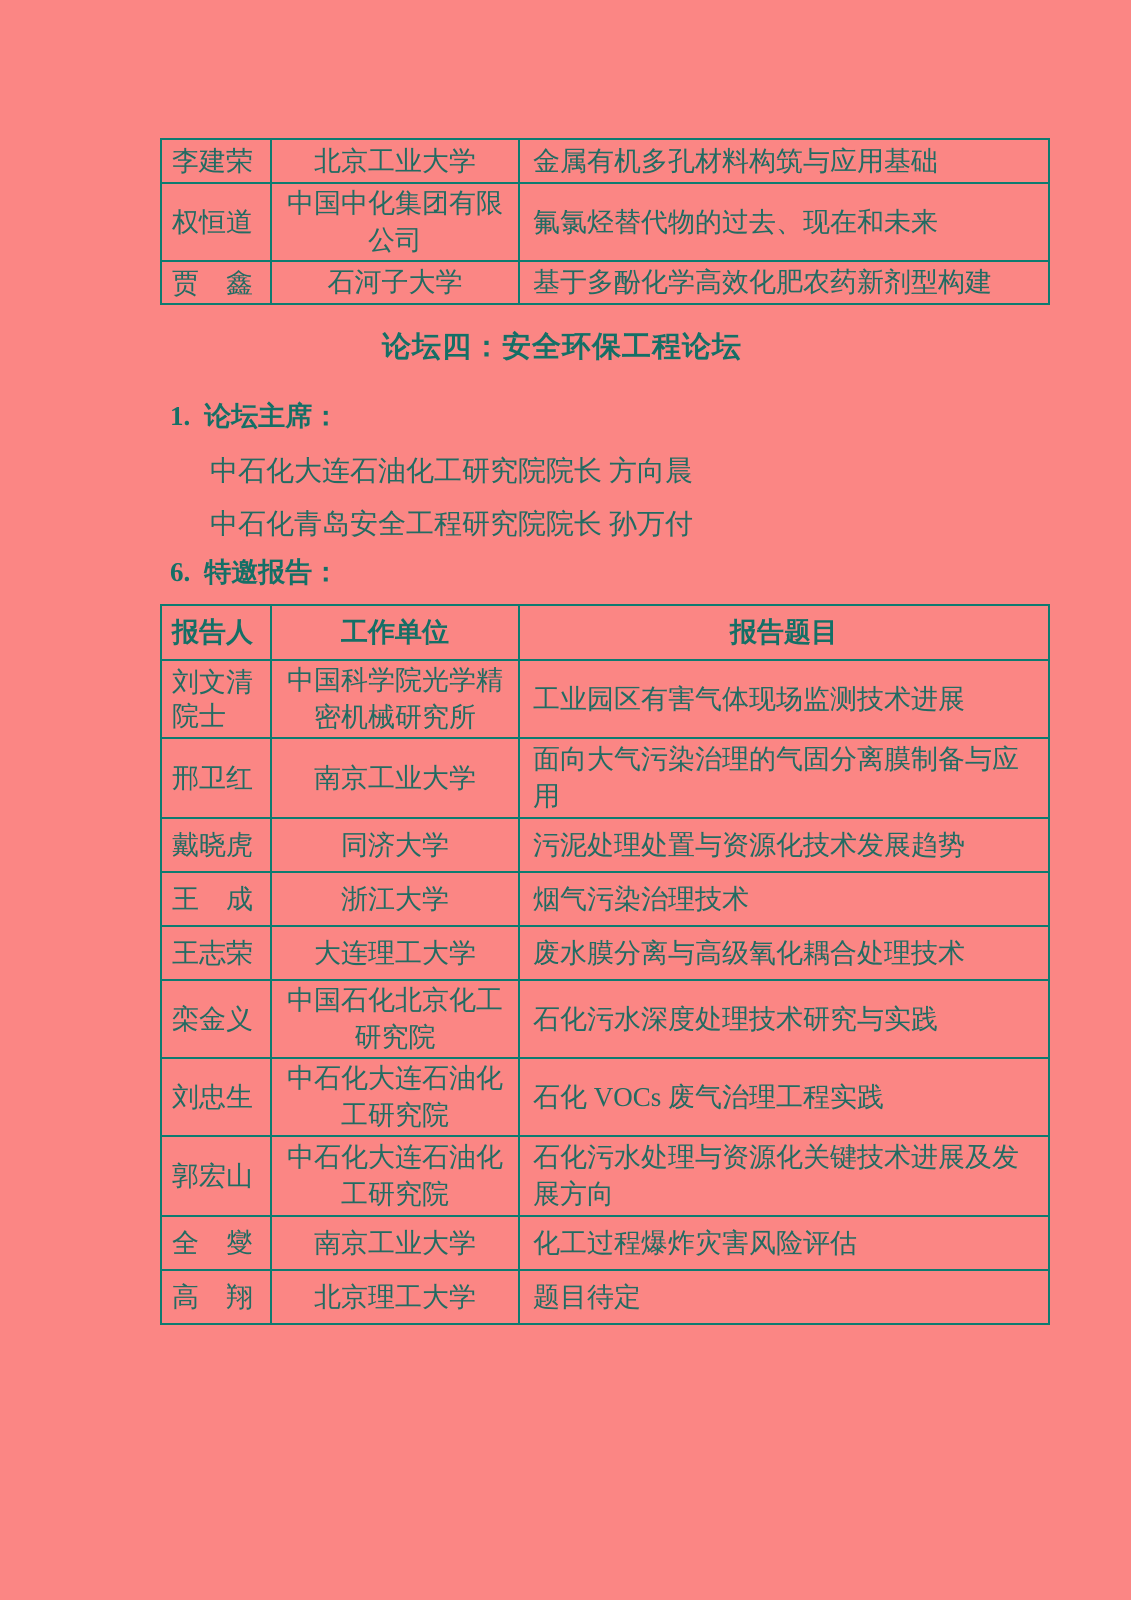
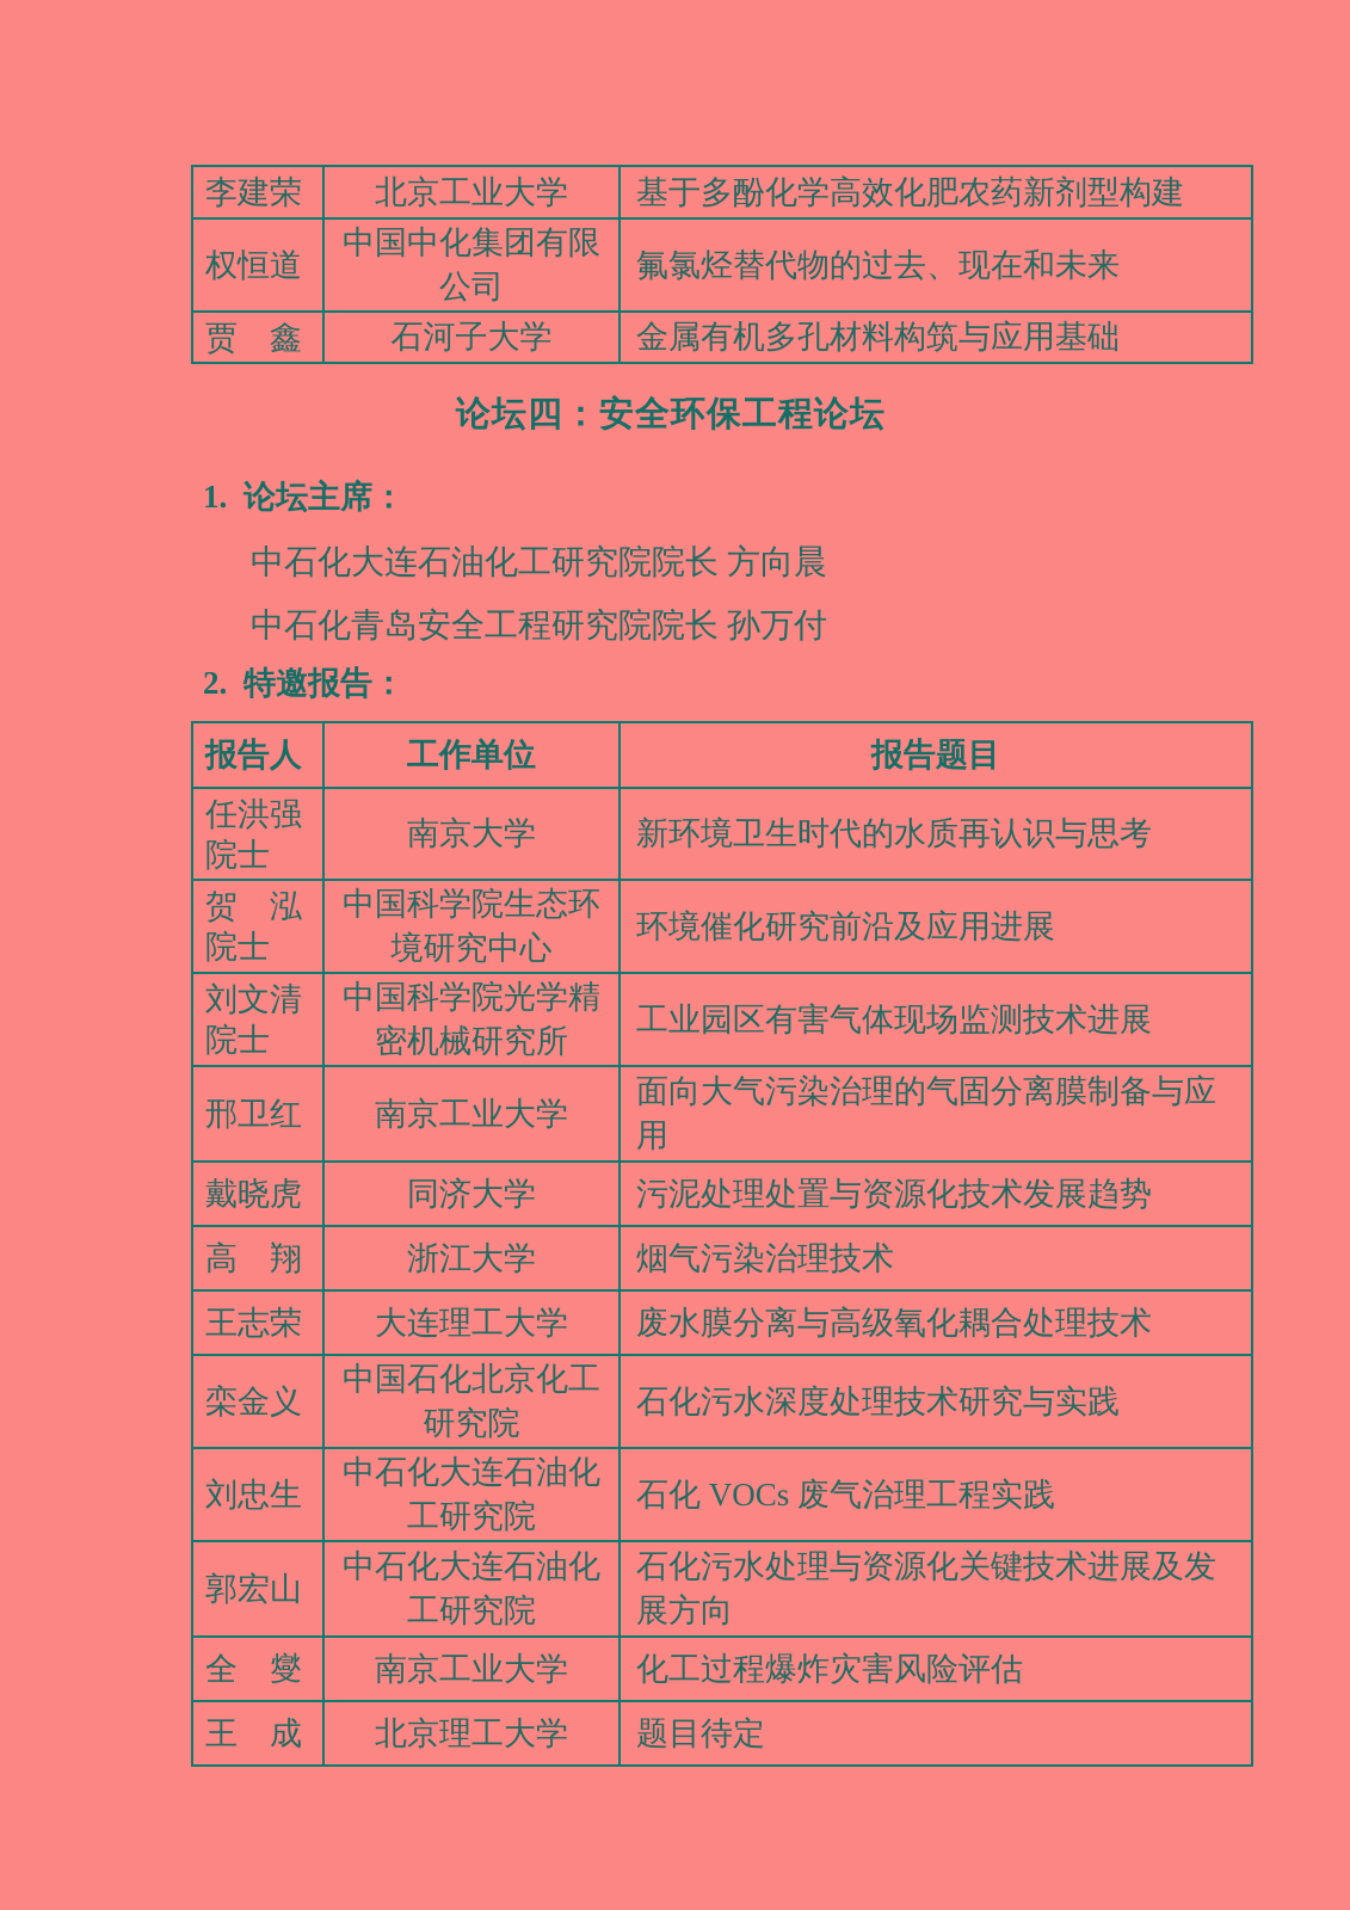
- 李建荣	北京工业大学	金属有机多孔材料构筑与应用基础
+ 李建荣	北京工业大学	基于多酚化学高效化肥农药新剂型构建
  权恒道	中国中化集团有限公司	氟氯烃替代物的过去、现在和未来
- 贾 鑫	石河子大学	基于多酚化学高效化肥农药新剂型构建
+ 贾 鑫	石河子大学	金属有机多孔材料构筑与应用基础
  论坛四：安全环保工程论坛
  1. 论坛主席：
  中石化大连石油化工研究院院长 方向晨
  中石化青岛安全工程研究院院长 孙万付
- 6. 特邀报告：
+ 2. 特邀报告：
  报告人	工作单位	报告题目
+ 任洪强院士	南京大学	新环境卫生时代的水质再认识与思考
+ 贺 泓院士	中国科学院生态环境研究中心	环境催化研究前沿及应用进展
  刘文清院士	中国科学院光学精密机械研究所	工业园区有害气体现场监测技术进展
  邢卫红	南京工业大学	面向大气污染治理的气固分离膜制备与应用
  戴晓虎	同济大学	污泥处理处置与资源化技术发展趋势
- 王 成	浙江大学	烟气污染治理技术
+ 高 翔	浙江大学	烟气污染治理技术
  王志荣	大连理工大学	废水膜分离与高级氧化耦合处理技术
  栾金义	中国石化北京化工研究院	石化污水深度处理技术研究与实践
  刘忠生	中石化大连石油化工研究院	石化 VOCs 废气治理工程实践
  郭宏山	中石化大连石油化工研究院	石化污水处理与资源化关键技术进展及发展方向
  全 燮	南京工业大学	化工过程爆炸灾害风险评估
- 高 翔	北京理工大学	题目待定
+ 王 成	北京理工大学	题目待定
